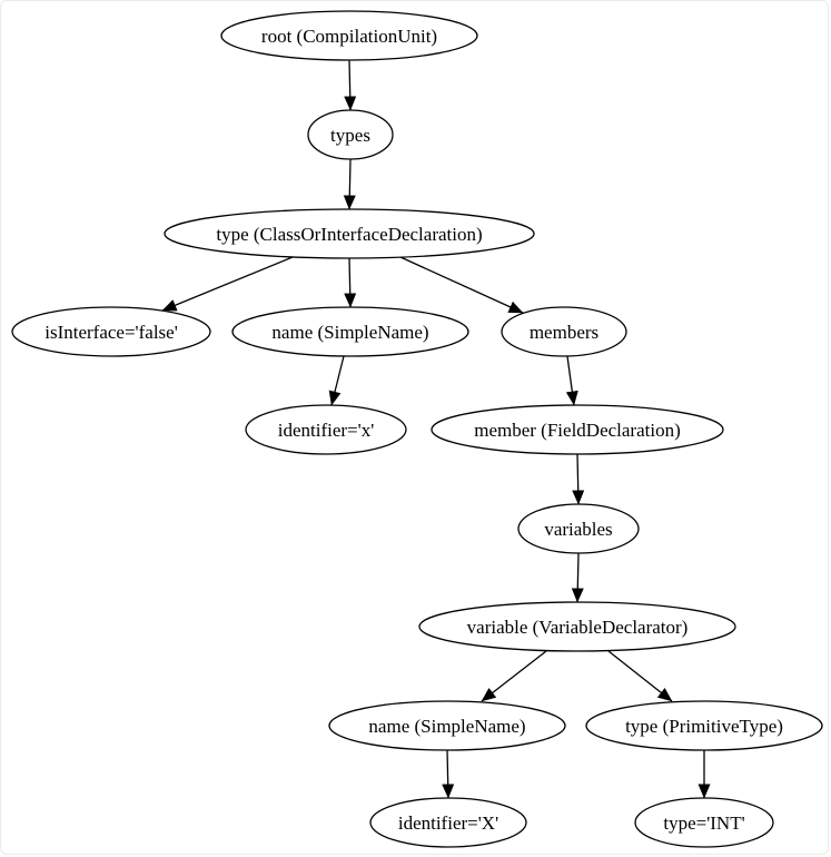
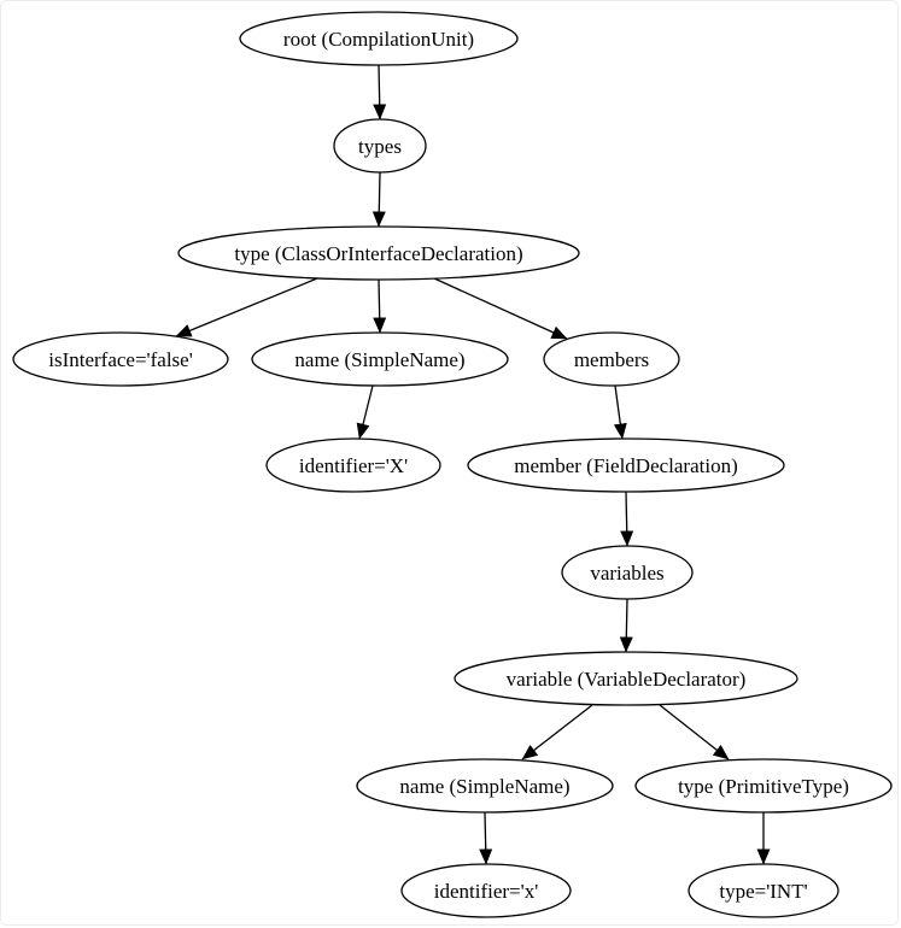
  root (CompilationUnit)
  types
  type (ClassOrInterfaceDeclaration)
  isInterface='false'
  name (SimpleName)
  members
- identifier='x'
+ identifier='X'
  member (FieldDeclaration)
  variables
  variable (VariableDeclarator)
  name (SimpleName)
  type (PrimitiveType)
- identifier='X'
+ identifier='x'
  type='INT'
